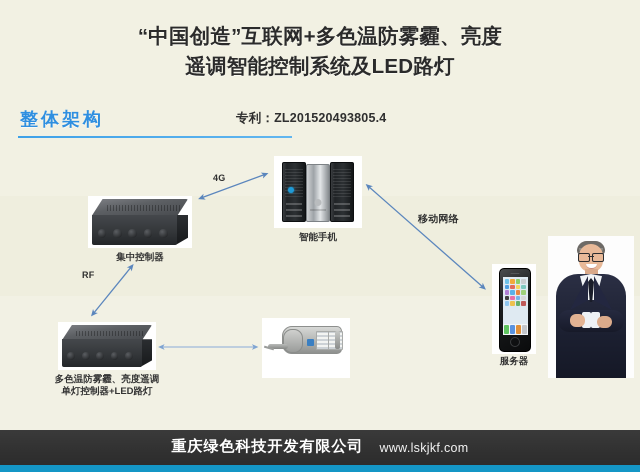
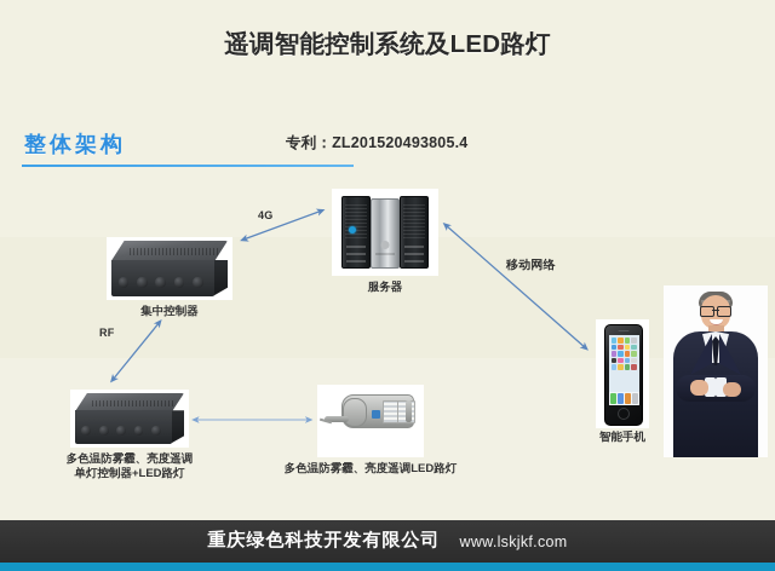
- “中国创造”互联网+多色温防雾霾、亮度
  遥调智能控制系统及LED路灯
  专利：ZL201520493805.4
  整体架构
- 智能手机
+ 服务器
  集中控制器
  多色温防雾霾、亮度遥调
  单灯控制器+LED路灯
+ 多色温防雾霾、亮度遥调LED路灯
- 服务器
+ 智能手机
  4G
  移动网络
  RF
  重庆绿色科技开发有限公司
  www.lskjkf.com
